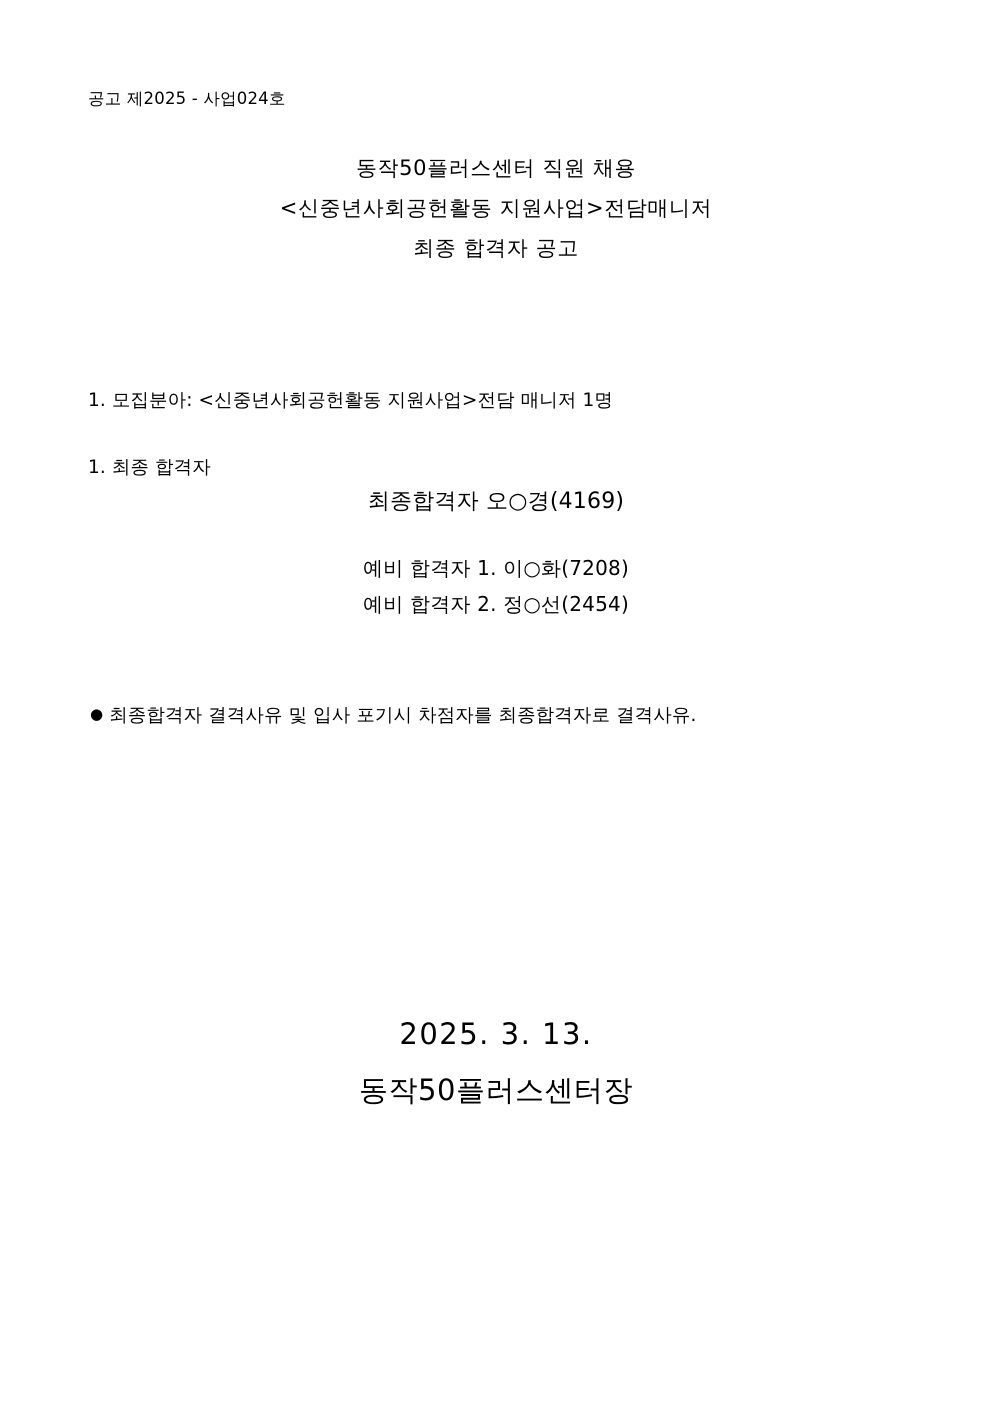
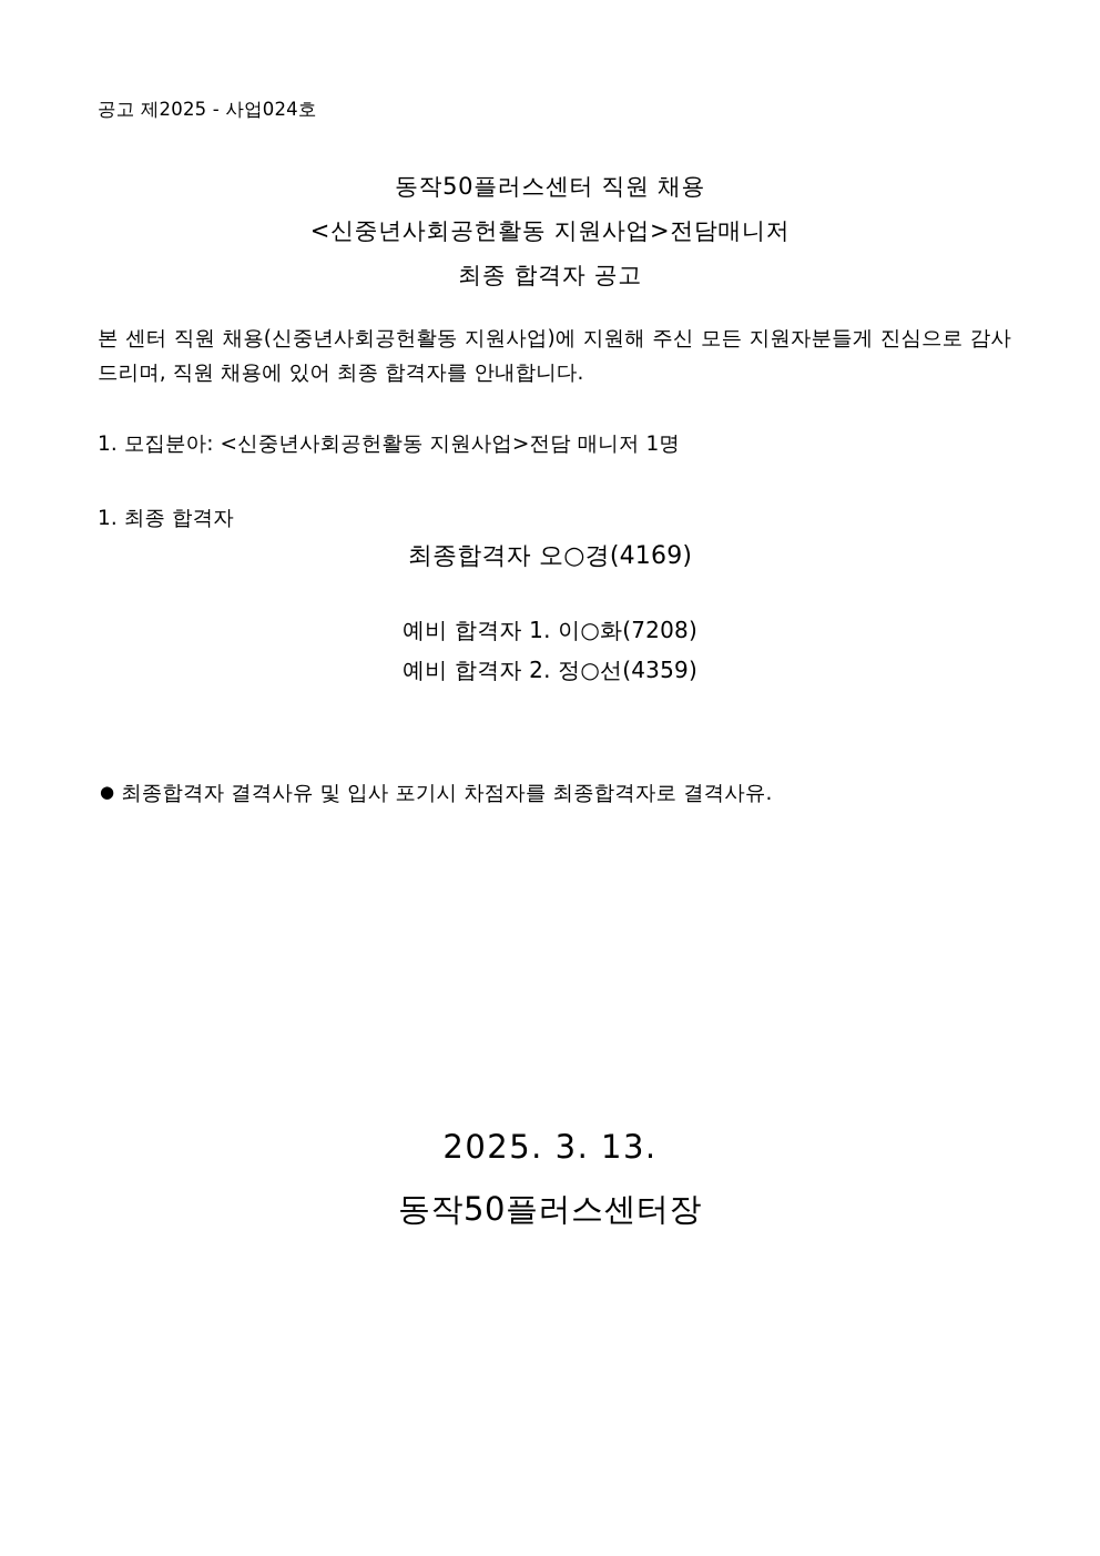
  공고 제2025 - 사업024호
  동작50플러스센터 직원 채용
  <신중년사회공헌활동 지원사업>전담매니저
  최종 합격자 공고
+ 본 센터 직원 채용(신중년사회공헌활동 지원사업)에 지원해 주신 모든 지원자분들게 진심으로 감사드리며, 직원 채용에 있어 최종 합격자를 안내합니다.
  1. 모집분아: <신중년사회공헌활동 지원사업>전담 매니저 1명
  1. 최종 합격자
  최종합격자 오○경(4169)
  예비 합격자 1. 이○화(7208)
- 예비 합격자 2. 정○선(2454)
+ 예비 합격자 2. 정○선(4359)
  ● 최종합격자 결격사유 및 입사 포기시 차점자를 최종합격자로 결격사유.
  2025. 3. 13.
  동작50플러스센터장
